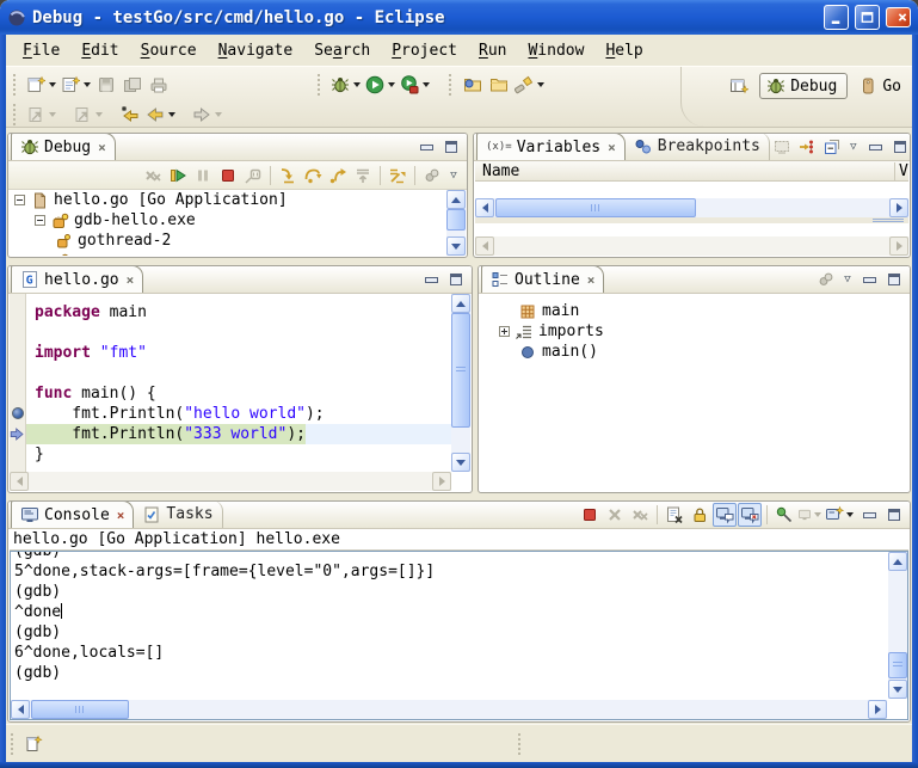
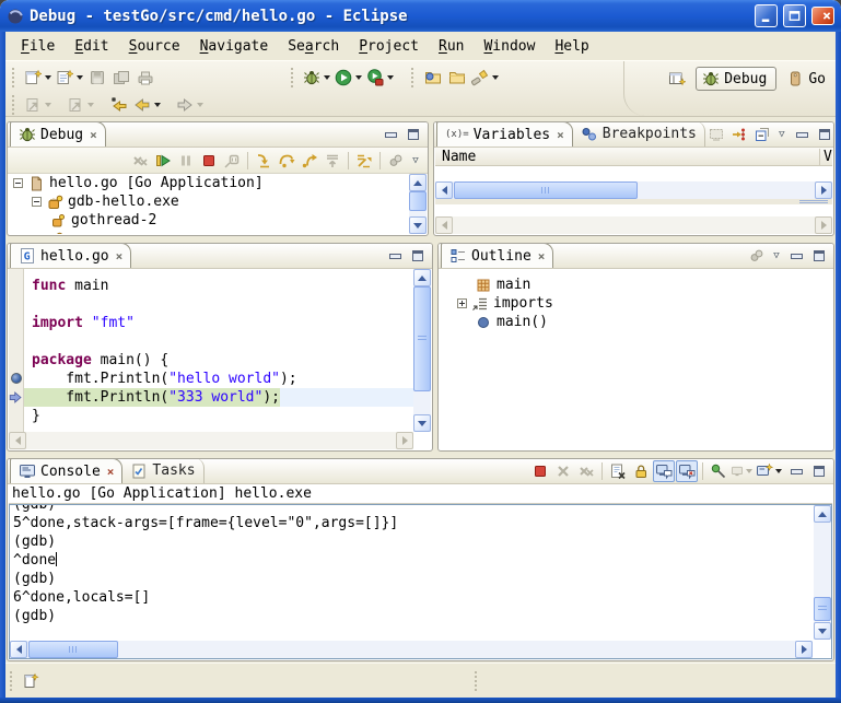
  Debug - testGo/src/cmd/hello.go - Eclipse
  File
  Edit
  Source
  Navigate
  Search
  Project
  Run
  Window
  Help
  Debug
  Go
  Debug
  ×
  ▽
  hello.go [Go Application]
  gdb-hello.exe
  gothread-2
  (x)=
  Variables
  ×
  Breakpoints
  ▽
  Name
  hello.go
  ×
- package main
+ func main
  import "fmt"
- func main() {
+ package main() {
  fmt.Println("hello world");
  fmt.Println("333 world");
  }
  Outline
  ×
  ▽
  main
  imports
  main()
  Console
  ×
  Tasks
  hello.go [Go Application] hello.exe
  (gdb)
  5^done,stack-args=[frame={level="0",args=[]}]
  (gdb)
  ^done
  (gdb)
  6^done,locals=[]
  (gdb)
